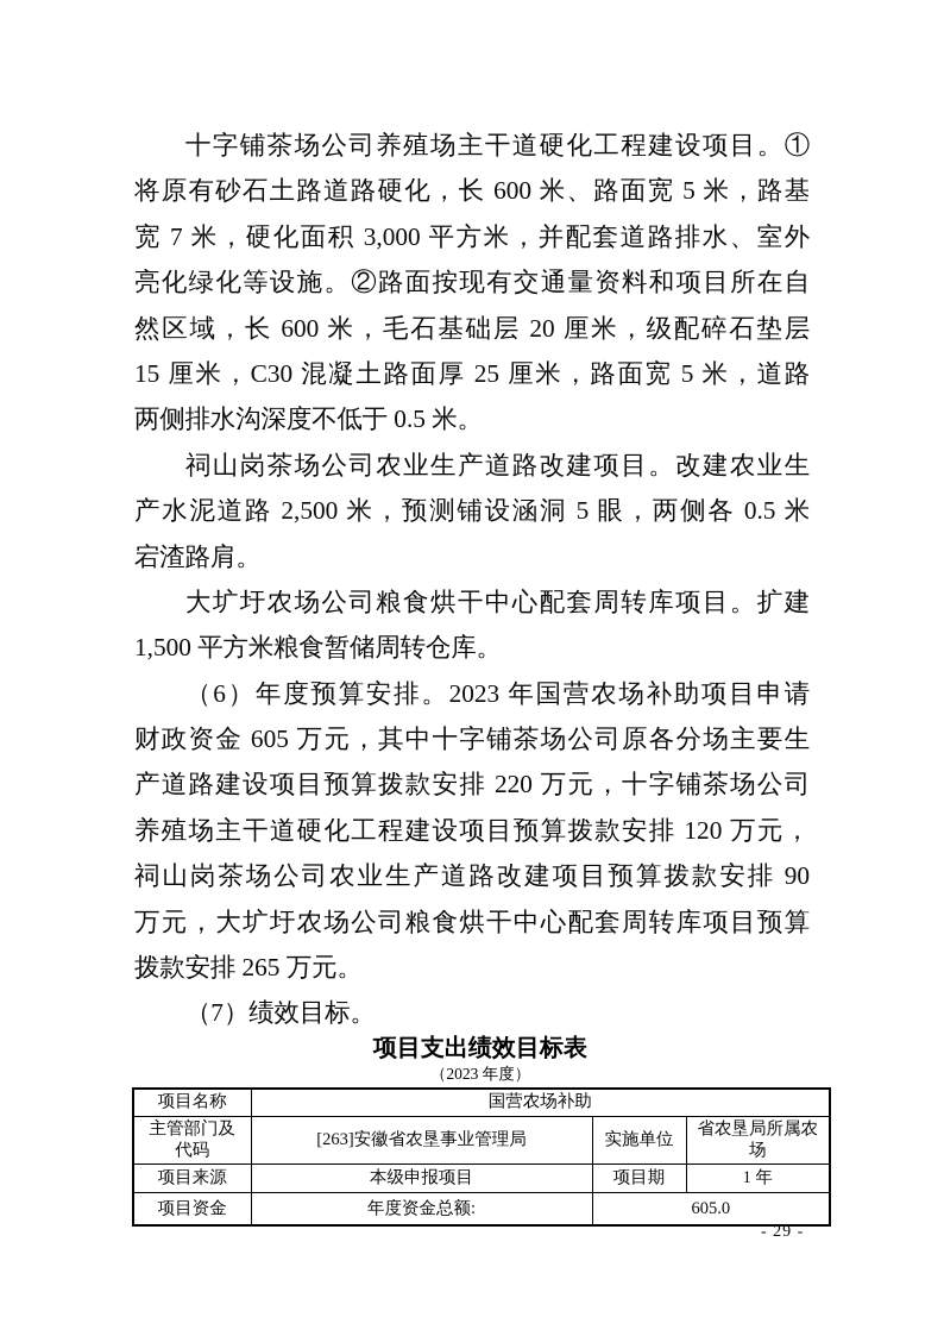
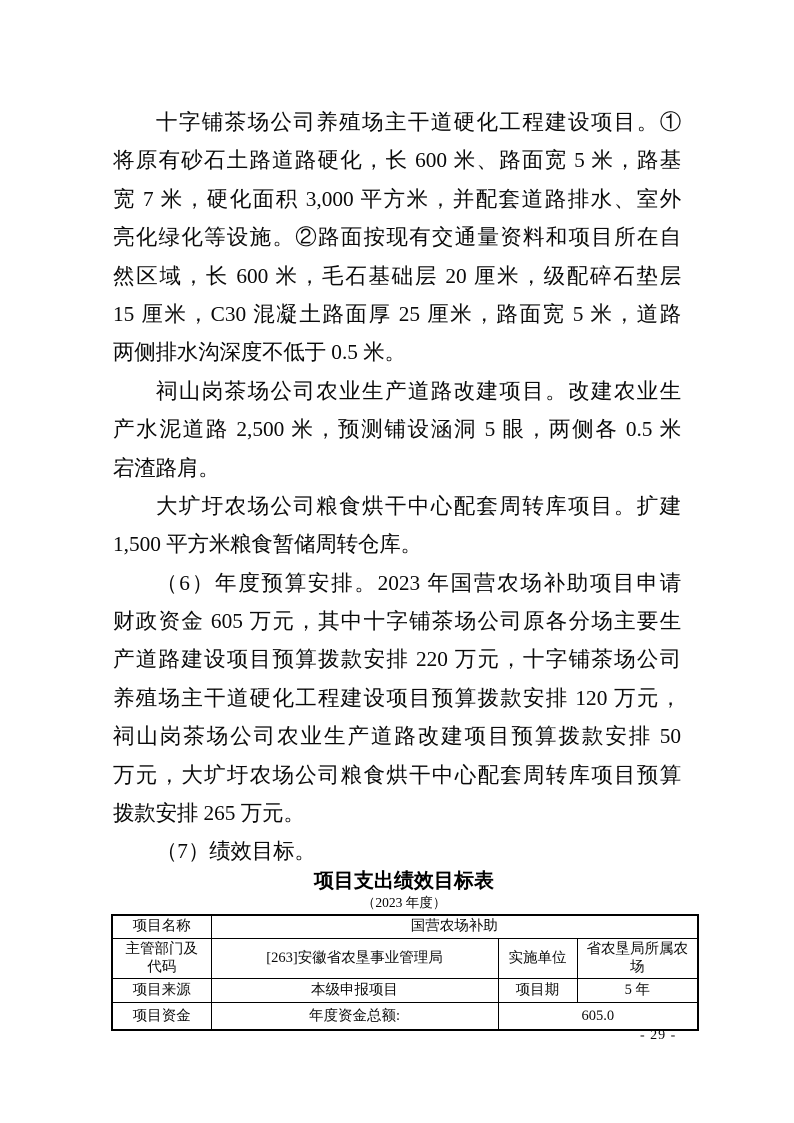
  十字铺茶场公司养殖场主干道硬化工程建设项目。①
  将原有砂石土路道路硬化，长 600 米、路面宽 5 米，路基
  宽 7 米，硬化面积 3,000 平方米，并配套道路排水、室外
  亮化绿化等设施。②路面按现有交通量资料和项目所在自
  然区域，长 600 米，毛石基础层 20 厘米，级配碎石垫层
  15 厘米，C30 混凝土路面厚 25 厘米，路面宽 5 米，道路
  两侧排水沟深度不低于 0.5 米。
  祠山岗茶场公司农业生产道路改建项目。改建农业生
  产水泥道路 2,500 米，预测铺设涵洞 5 眼，两侧各 0.5 米
  宕渣路肩。
  大圹圩农场公司粮食烘干中心配套周转库项目。扩建
  1,500 平方米粮食暂储周转仓库。
  （6）年度预算安排。2023 年国营农场补助项目申请
  财政资金 605 万元，其中十字铺茶场公司原各分场主要生
  产道路建设项目预算拨款安排 220 万元，十字铺茶场公司
  养殖场主干道硬化工程建设项目预算拨款安排 120 万元，
- 祠山岗茶场公司农业生产道路改建项目预算拨款安排 90
+ 祠山岗茶场公司农业生产道路改建项目预算拨款安排 50
  万元，大圹圩农场公司粮食烘干中心配套周转库项目预算
  拨款安排 265 万元。
  （7）绩效目标。
  项目支出绩效目标表
  （2023 年度）
  项目名称	国营农场补助
  主管部门及 代码	[263]安徽省农垦事业管理局	实施单位	省农垦局所属农场
- 项目来源	本级申报项目	项目期	1 年
+ 项目来源	本级申报项目	项目期	5 年
  项目资金	年度资金总额:	605.0
  - 29 -
